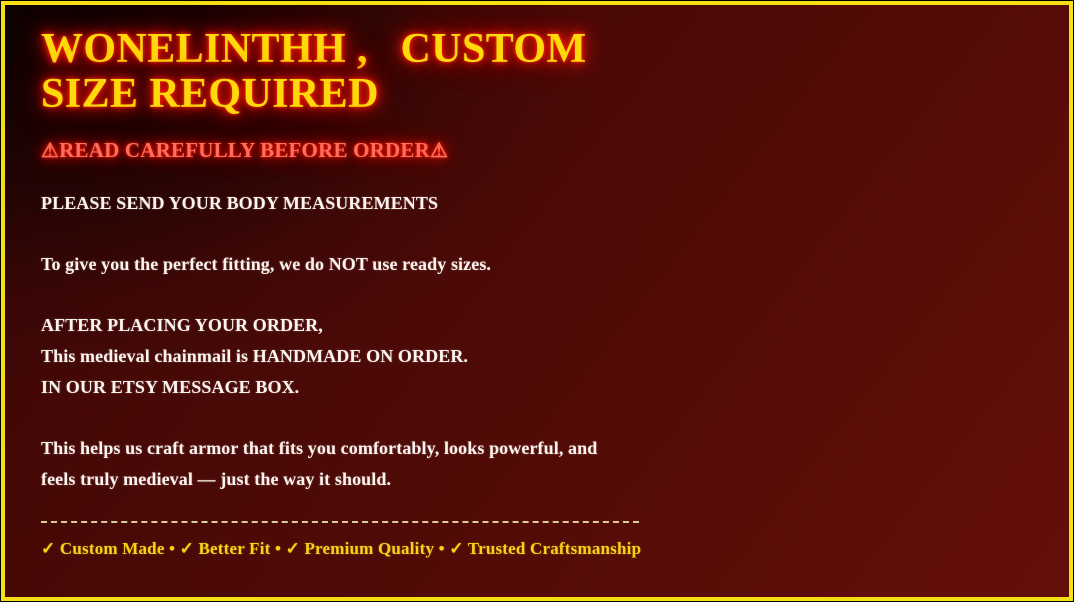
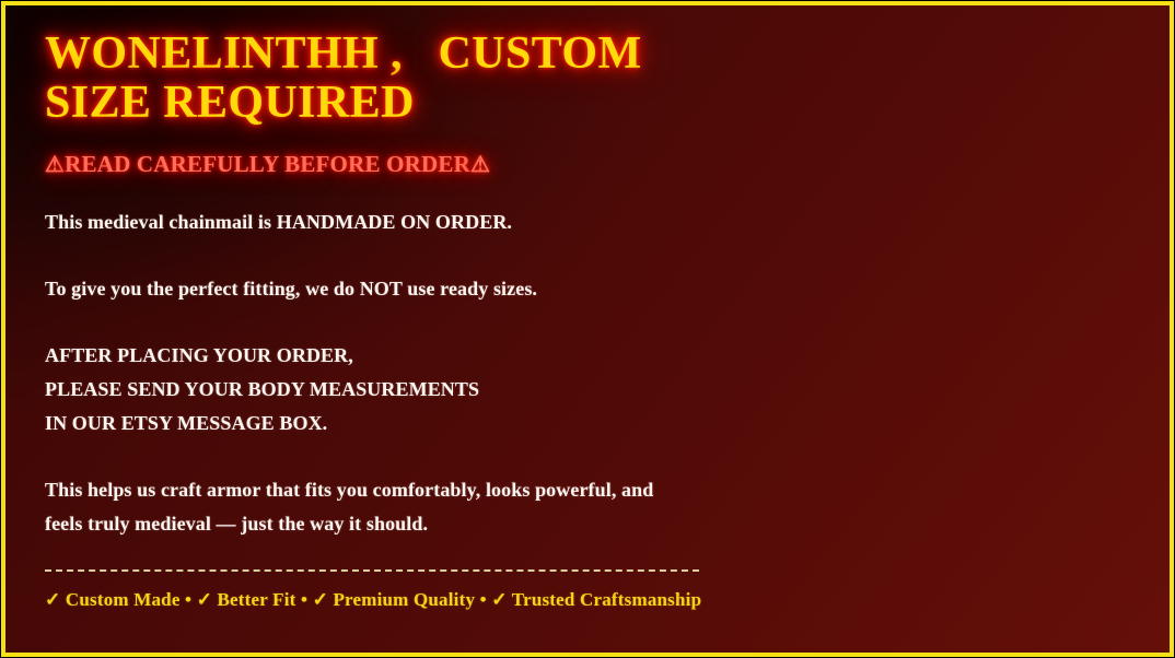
  WONELINTHH , CUSTOM
  SIZE REQUIRED
  ⚠READ CAREFULLY BEFORE ORDER⚠
- PLEASE SEND YOUR BODY MEASUREMENTS
+ This medieval chainmail is HANDMADE ON ORDER.
  To give you the perfect fitting, we do NOT use ready sizes.
  AFTER PLACING YOUR ORDER,
- This medieval chainmail is HANDMADE ON ORDER.
+ PLEASE SEND YOUR BODY MEASUREMENTS
  IN OUR ETSY MESSAGE BOX.
  This helps us craft armor that fits you comfortably, looks powerful, and
  feels truly medieval — just the way it should.
  ✓ Custom Made • ✓ Better Fit • ✓ Premium Quality • ✓ Trusted Craftsmanship
